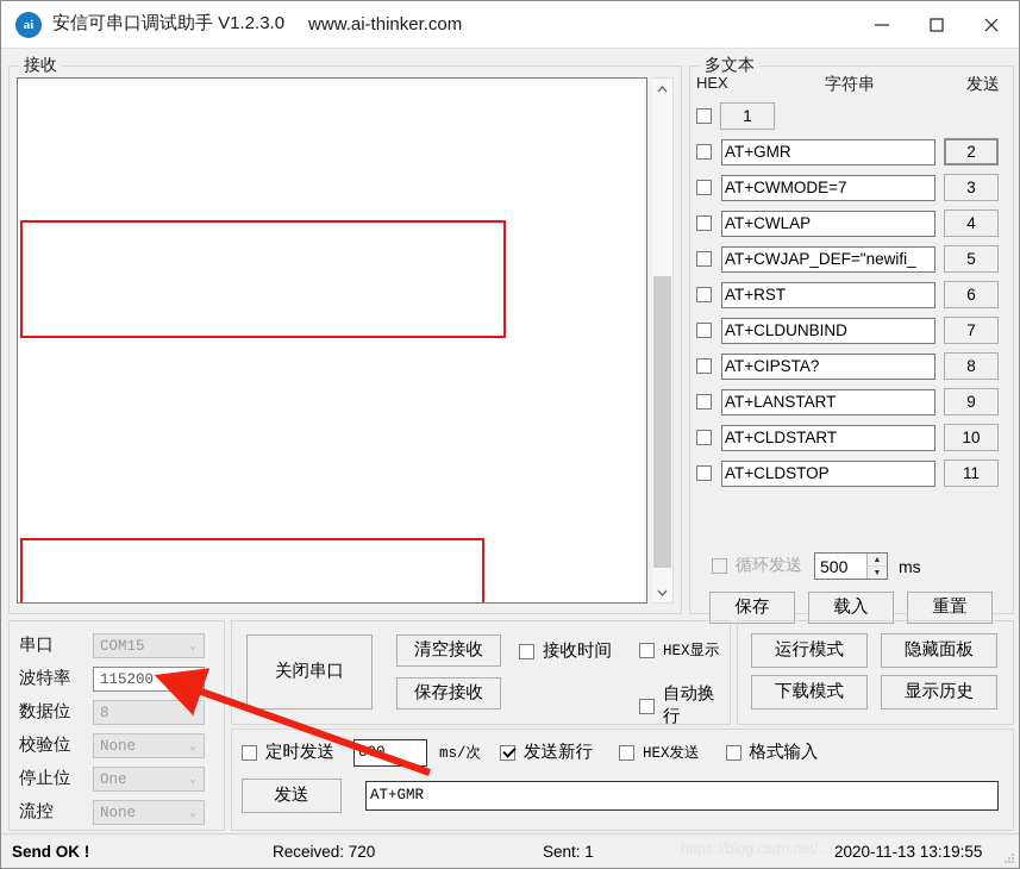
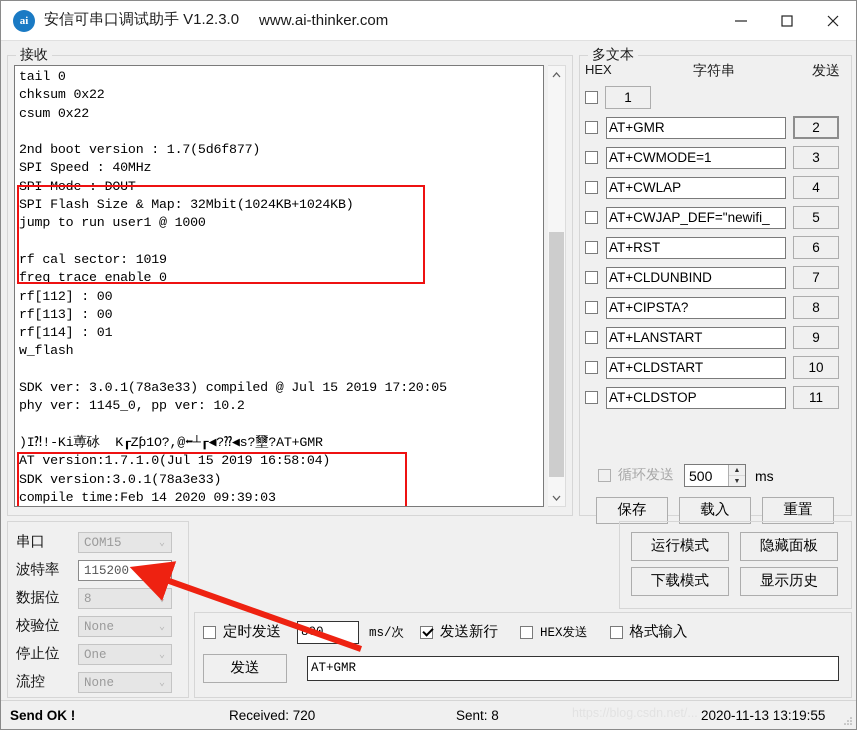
  ai
  安信可串口调试助手 V1.2.3.0
  www.ai-thinker.com
  接收
+ tail 0
+ chksum 0x22
+ csum 0x22
+ 2nd boot version : 1.7(5d6f877)
+ SPI Speed : 40MHz
+ SPI Mode : DOUT
+ SPI Flash Size & Map: 32Mbit(1024KB+1024KB)
+ jump to run user1 @ 1000
+ rf cal sector: 1019
+ freq trace enable 0
+ rf[112] : 00
+ rf[113] : 00
+ rf[114] : 01
+ w_flash
+ SDK ver: 3.0.1(78a3e33) compiled @ Jul 15 2019 17:20:05
+ phy ver: 1145_0, pp ver: 10.2
+ )I⁈!-Ki蒪砅 K┎𥻸Zƥ1O?,@⬅┴┎◀?⁇◀s?壐?AT+GMR
+ AT version:1.7.1.0(Jul 15 2019 16:58:04)
+ SDK version:3.0.1(78a3e33)
+ compile time:Feb 14 2020 09:39:03
  多文本
  HEX
  字符串
  发送
  1
  AT+GMR
  2
- AT+CWMODE=7
+ AT+CWMODE=1
  3
  AT+CWLAP
  4
  AT+CWJAP_DEF="newifi_
  5
  AT+RST
  6
  AT+CLDUNBIND
  7
  AT+CIPSTA?
  8
  AT+LANSTART
  9
  AT+CLDSTART
  10
  AT+CLDSTOP
  11
  循环发送
  500
  ms
  保存
  载入
  重置
  串口
  COM15
  ⌄
  波特率
  115200
  数据位
  8
  ⌄
  校验位
  None
  ⌄
  停止位
  One
  ⌄
  流控
  None
  ⌄
- 关闭串口
- 清空接收
- 保存接收
- 接收时间
- HEX显示
- 自动换行
  运行模式
  下载模式
  隐藏面板
  显示历史
  定时发送
  ms/次
  发送新行
  HEX发送
  格式输入
  发送
  AT+GMR
  Send OK !
  Received: 720
- Sent: 1
+ Sent: 8
  2020-11-13 13:19:55
